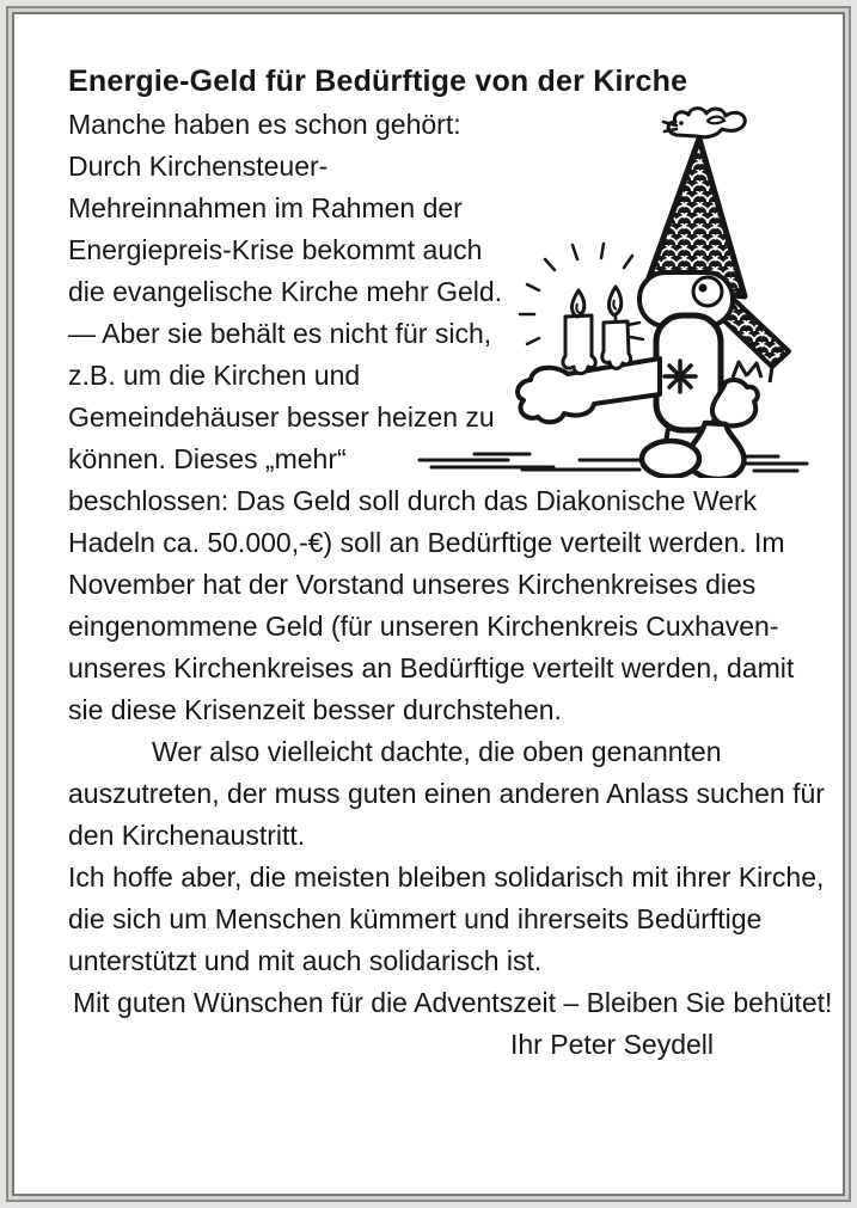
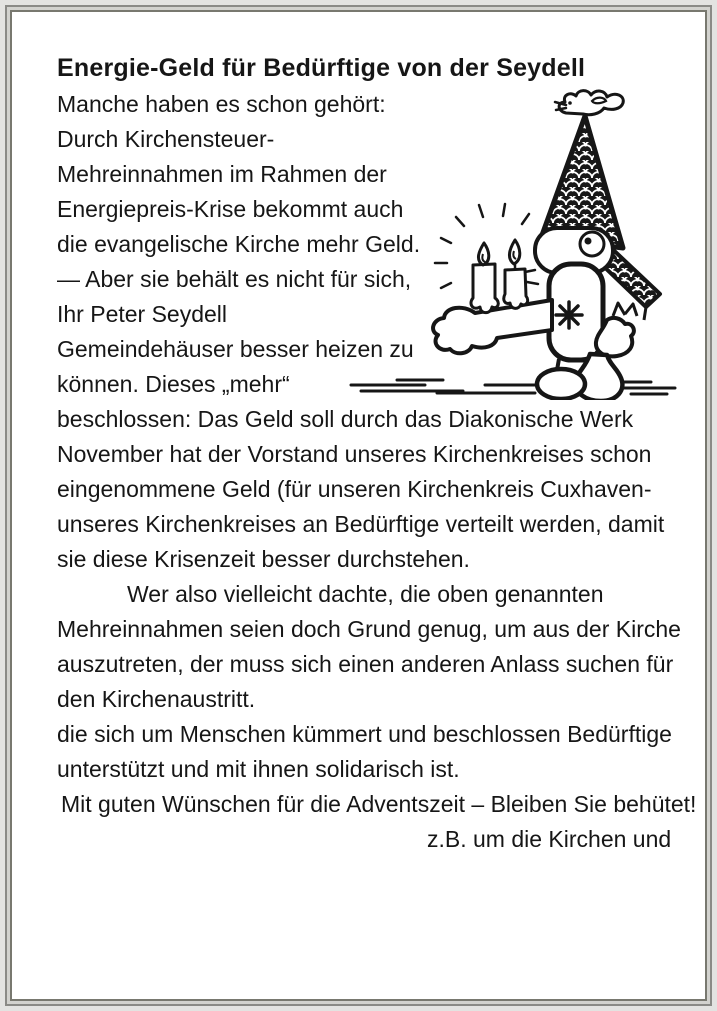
- Energie-Geld für Bedürftige von der Kirche
+ Energie-Geld für Bedürftige von der Seydell
  Manche haben es schon gehört:
  Durch Kirchensteuer-
  Mehreinnahmen im Rahmen der
  Energiepreis-Krise bekommt auch
  die evangelische Kirche mehr Geld.
  — Aber sie behält es nicht für sich,
- z.B. um die Kirchen und
+ Ihr Peter Seydell
  Gemeindehäuser besser heizen zu
  können. Dieses „mehr“
  beschlossen: Das Geld soll durch das Diakonische Werk
- Hadeln ca. 50.000,-€) soll an Bedürftige verteilt werden. Im
- November hat der Vorstand unseres Kirchenkreises dies
+ November hat der Vorstand unseres Kirchenkreises schon
  eingenommene Geld (für unseren Kirchenkreis Cuxhaven-
  unseres Kirchenkreises an Bedürftige verteilt werden, damit
  sie diese Krisenzeit besser durchstehen.
  Wer also vielleicht dachte, die oben genannten
+ Mehreinnahmen seien doch Grund genug, um aus der Kirche
- auszutreten, der muss guten einen anderen Anlass suchen für
+ auszutreten, der muss sich einen anderen Anlass suchen für
  den Kirchenaustritt.
- Ich hoffe aber, die meisten bleiben solidarisch mit ihrer Kirche,
- die sich um Menschen kümmert und ihrerseits Bedürftige
+ die sich um Menschen kümmert und beschlossen Bedürftige
- unterstützt und mit auch solidarisch ist.
+ unterstützt und mit ihnen solidarisch ist.
  Mit guten Wünschen für die Adventszeit – Bleiben Sie behütet!
- Ihr Peter Seydell
+ z.B. um die Kirchen und
